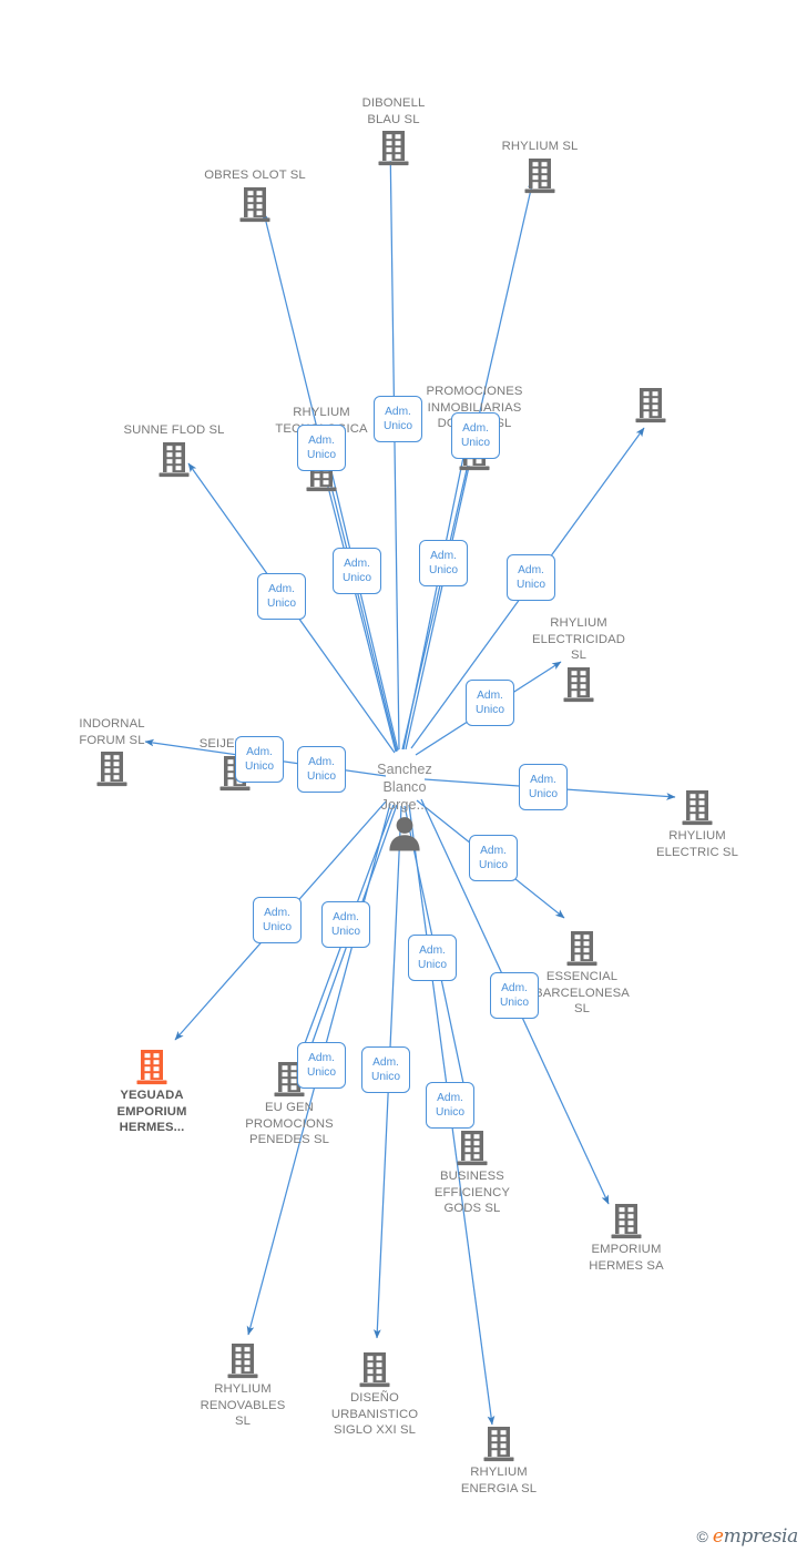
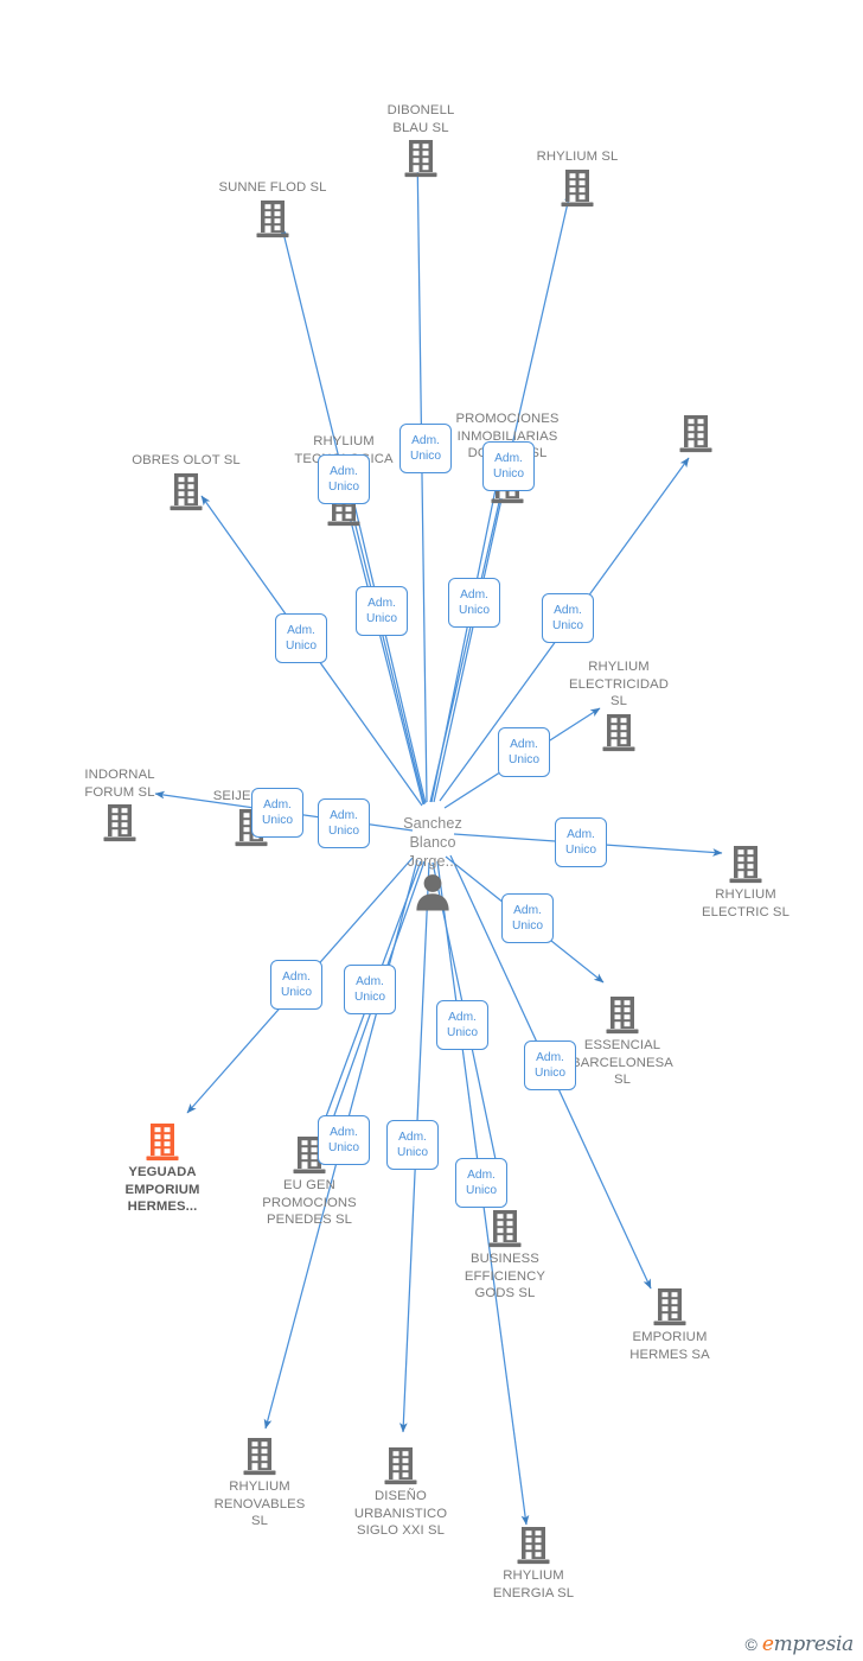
  DIBONELL
  BLAU SL
- OBRES OLOT SL
+ SUNNE FLOD SL
  RHYLIUM SL
  PROMOCIONES
  INMOBILIARIAS
  RHYLIUM
- SUNNE FLOD SL
+ OBRES OLOT SL
  RHYLIUM
  ELECTRICIDAD
  SL
  INDORNAL
  FORUM SL
  RHYLIUM
  ELECTRIC SL
  ESSENCIAL
  ARCELONESA
  SL
  YEGUADA
  EMPORIUM
  HERMES...
  EU GEN
  PROMOCIONS
  PENEDES SL
  BUSINESS
  EFFICIENCY
  GODS SL
  EMPORIUM
  HERMES SA
  RHYLIUM
  RENOVABLES
  SL
  DISEÑO
  URBANISTICO
  SIGLO XXI SL
  RHYLIUM
  ENERGIA SL
  Sanchez
  Blanco
  Jorge...
  Adm.
  Unico
  Adm.
  Unico
  Adm.
  Unico
  Adm.
  Unico
  Adm.
  Unico
  Adm.
  Unico
  Adm.
  Unico
  Adm.
  Unico
  Adm.
  Unico
  Adm.
  Unico
  Adm.
  Unico
  Adm.
  Unico
  Adm.
  Unico
  Adm.
  Unico
  Adm.
  Unico
  Adm.
  Unico
  Adm.
  Unico
  Adm.
  Unico
  Adm.
  Unico
  ©
  empresia
